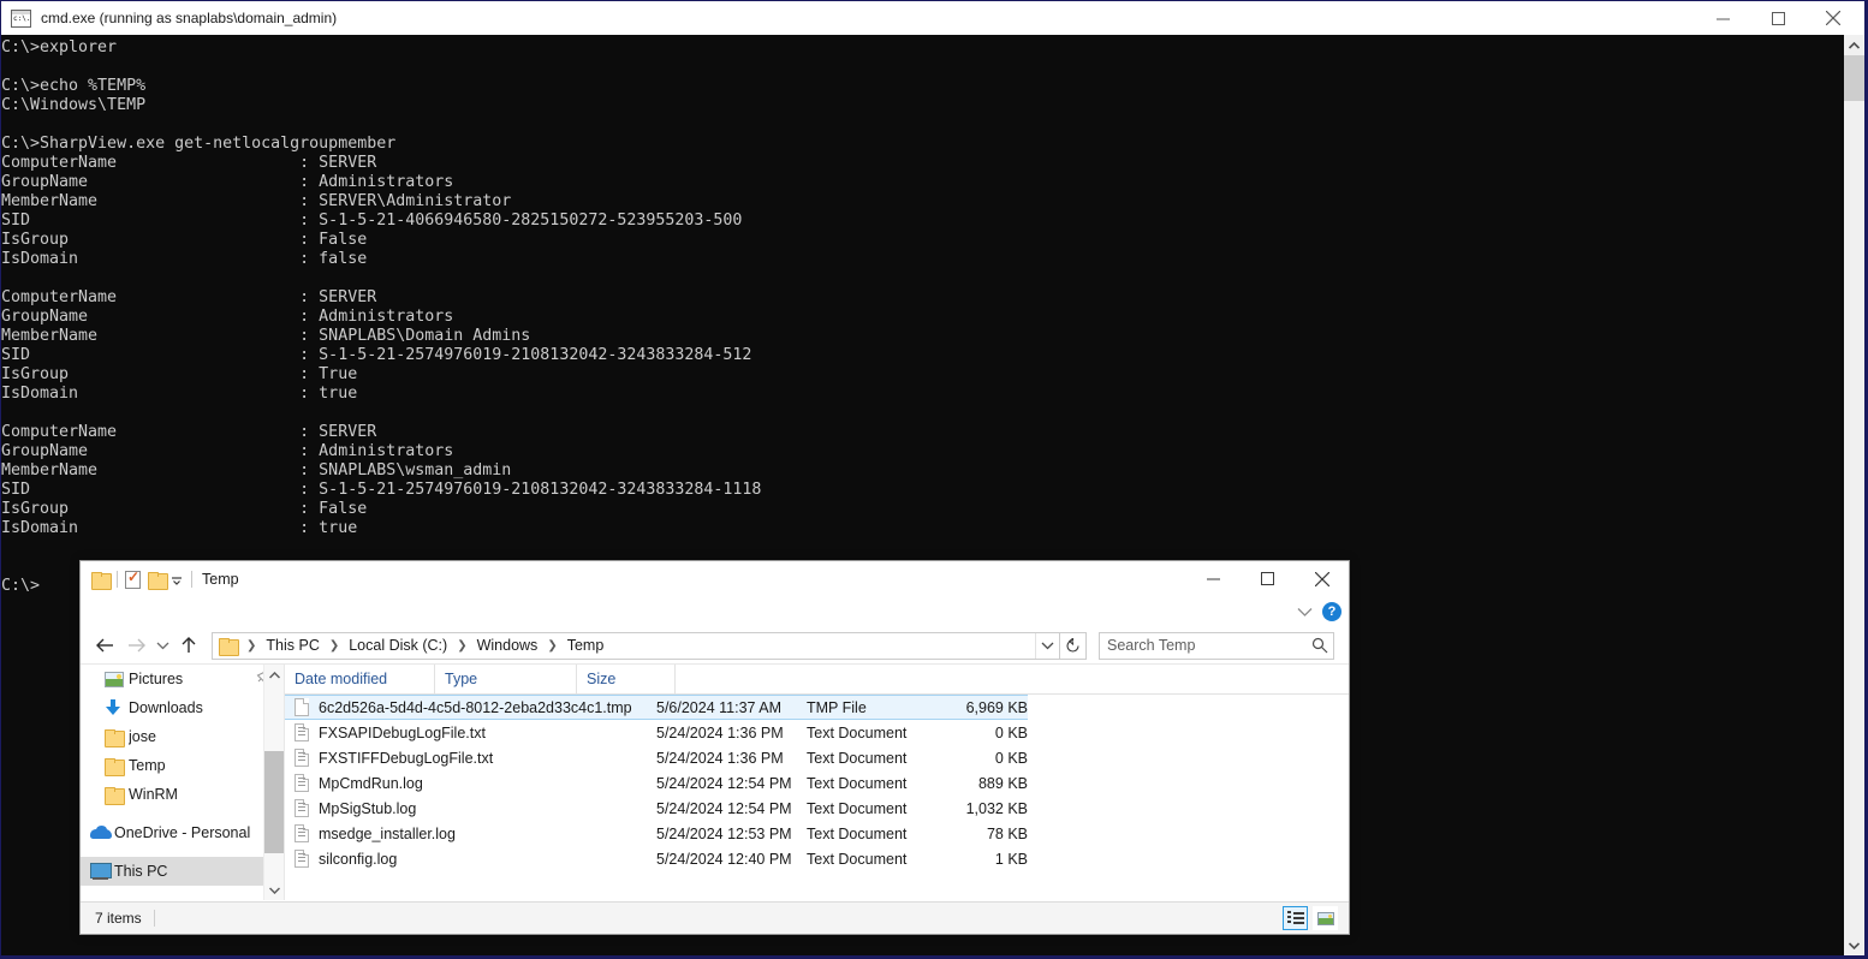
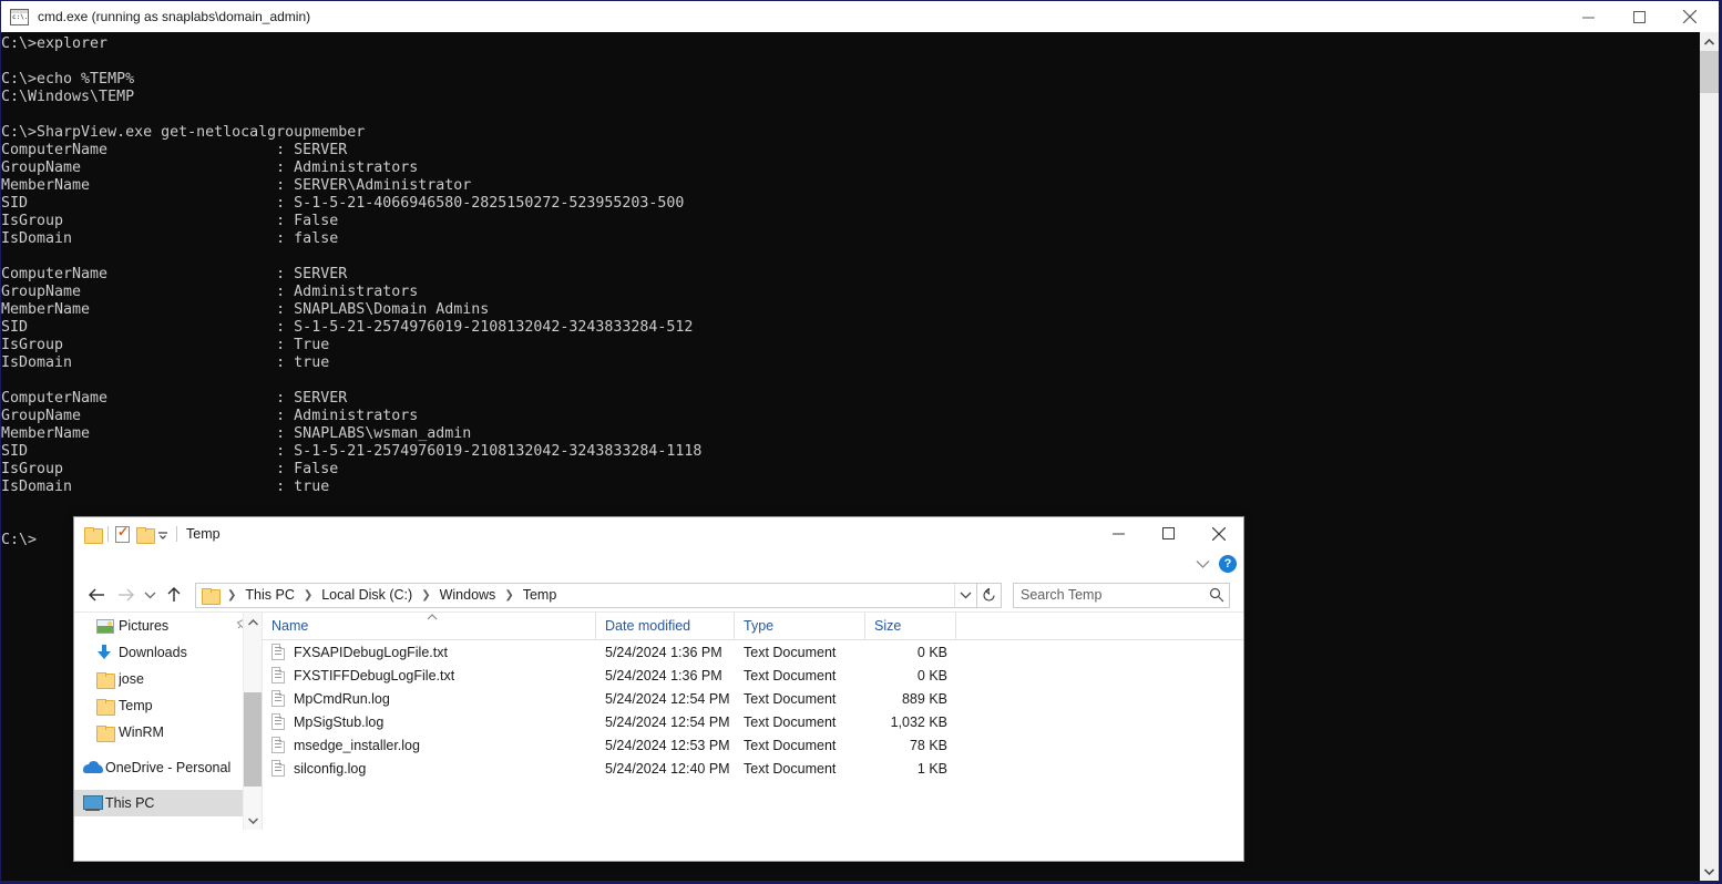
  cmd.exe (running as snaplabs\domain_admin)
  C:\>explorer
  C:\>echo %TEMP%
  C:\Windows\TEMP
  C:\>SharpView.exe get-netlocalgroupmember
  ComputerName : SERVER
  GroupName : Administrators
  MemberName : SERVER\Administrator
  SID : S-1-5-21-4066946580-2825150272-523955203-500
  IsGroup : False
  IsDomain : false
  ComputerName : SERVER
  GroupName : Administrators
  MemberName : SNAPLABS\Domain Admins
  SID : S-1-5-21-2574976019-2108132042-3243833284-512
  IsGroup : True
  IsDomain : true
  ComputerName : SERVER
  GroupName : Administrators
  MemberName : SNAPLABS\wsman_admin
  SID : S-1-5-21-2574976019-2108132042-3243833284-1118
  IsGroup : False
  IsDomain : true
  C:\>
  Temp
  ?
  ❯
  This PC
  ❯
  Local Disk (C:)
  ❯
  Windows
  ❯
  Temp
  Search Temp
  Pictures
  Downloads
  jose
  Temp
  WinRM
  OneDrive - Personal
  This PC
+ Name
  Date modified
  Type
  Size
- 6c2d526a-5d4d-4c5d-8012-2eba2d33c4c1.tmp
- 5/6/2024 11:37 AM
- TMP File
- 6,969 KB
  FXSAPIDebugLogFile.txt
  5/24/2024 1:36 PM
  Text Document
  0 KB
  FXSTIFFDebugLogFile.txt
  5/24/2024 1:36 PM
  Text Document
  0 KB
  MpCmdRun.log
  5/24/2024 12:54 PM
  Text Document
  889 KB
  MpSigStub.log
  5/24/2024 12:54 PM
  Text Document
  1,032 KB
  msedge_installer.log
  5/24/2024 12:53 PM
  Text Document
  78 KB
  silconfig.log
  5/24/2024 12:40 PM
  Text Document
  1 KB
- 7 items
